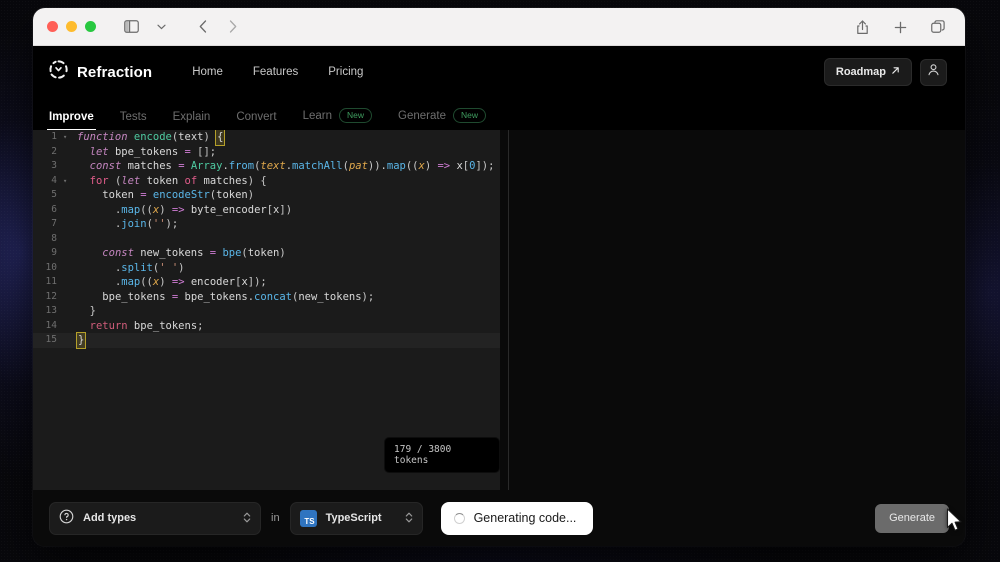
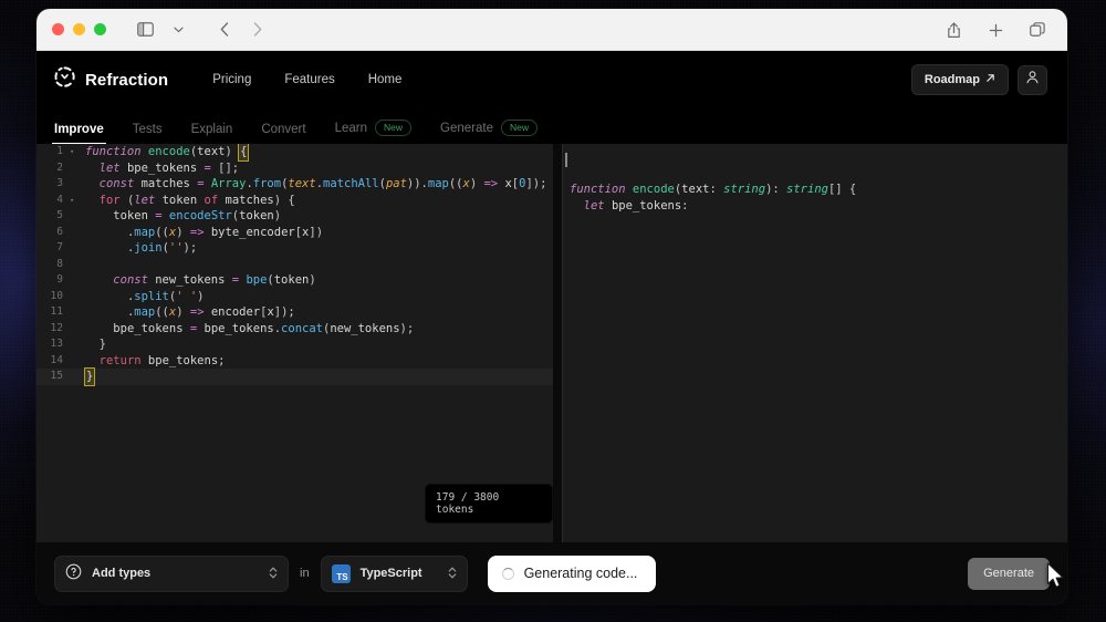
  Refraction
- Home
+ Pricing
  Features
- Pricing
+ Home
  Roadmap
  Improve
  Tests
  Explain
  Convert
  Learn
  New
  Generate
  New
  1
  ▾
  function encode(text) {
  2
  let bpe_tokens = [];
  3
  const matches = Array.from(text.matchAll(pat)).map((x) => x[0]);
  4
  ▾
  for (let token of matches) {
  5
  token = encodeStr(token)
  6
  .map((x) => byte_encoder[x])
  7
  .join('');
  8
  9
  const new_tokens = bpe(token)
  10
  .split(' ')
  11
  .map((x) => encoder[x]);
  12
  bpe_tokens = bpe_tokens.concat(new_tokens);
  13
  }
  14
  return bpe_tokens;
  15
  }
  179 / 3800 tokens
+ function encode(text: string): string[] {
+ let bpe_tokens:
  Add types
  in
  TS
  TypeScript
  Generating code...
  Generate
